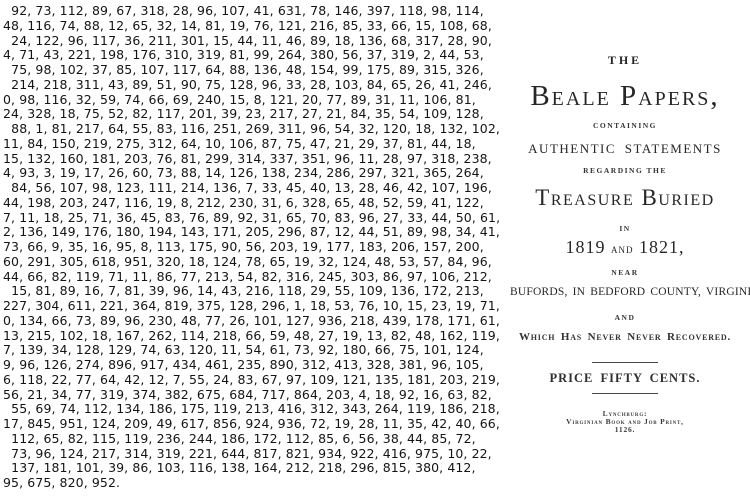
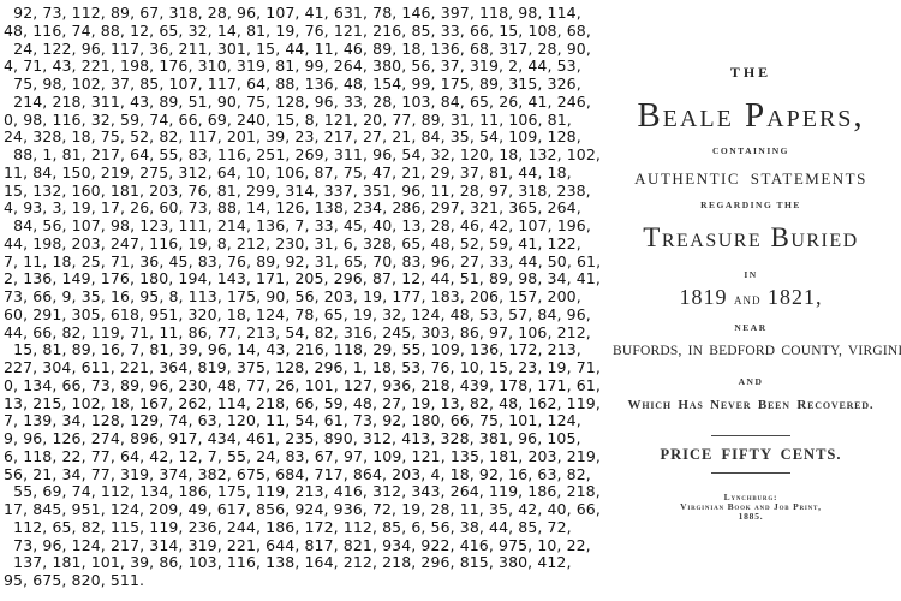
  92, 73, 112, 89, 67, 318, 28, 96, 107, 41, 631, 78, 146, 397, 118, 98, 114,
  48, 116, 74, 88, 12, 65, 32, 14, 81, 19, 76, 121, 216, 85, 33, 66, 15, 108, 68,
  24, 122, 96, 117, 36, 211, 301, 15, 44, 11, 46, 89, 18, 136, 68, 317, 28, 90,
  4, 71, 43, 221, 198, 176, 310, 319, 81, 99, 264, 380, 56, 37, 319, 2, 44, 53,
  75, 98, 102, 37, 85, 107, 117, 64, 88, 136, 48, 154, 99, 175, 89, 315, 326,
  214, 218, 311, 43, 89, 51, 90, 75, 128, 96, 33, 28, 103, 84, 65, 26, 41, 246,
  0, 98, 116, 32, 59, 74, 66, 69, 240, 15, 8, 121, 20, 77, 89, 31, 11, 106, 81,
  24, 328, 18, 75, 52, 82, 117, 201, 39, 23, 217, 27, 21, 84, 35, 54, 109, 128,
  88, 1, 81, 217, 64, 55, 83, 116, 251, 269, 311, 96, 54, 32, 120, 18, 132, 102,
  11, 84, 150, 219, 275, 312, 64, 10, 106, 87, 75, 47, 21, 29, 37, 81, 44, 18,
  15, 132, 160, 181, 203, 76, 81, 299, 314, 337, 351, 96, 11, 28, 97, 318, 238,
  4, 93, 3, 19, 17, 26, 60, 73, 88, 14, 126, 138, 234, 286, 297, 321, 365, 264,
  84, 56, 107, 98, 123, 111, 214, 136, 7, 33, 45, 40, 13, 28, 46, 42, 107, 196,
  44, 198, 203, 247, 116, 19, 8, 212, 230, 31, 6, 328, 65, 48, 52, 59, 41, 122,
  7, 11, 18, 25, 71, 36, 45, 83, 76, 89, 92, 31, 65, 70, 83, 96, 27, 33, 44, 50, 61,
  2, 136, 149, 176, 180, 194, 143, 171, 205, 296, 87, 12, 44, 51, 89, 98, 34, 41,
  73, 66, 9, 35, 16, 95, 8, 113, 175, 90, 56, 203, 19, 177, 183, 206, 157, 200,
  60, 291, 305, 618, 951, 320, 18, 124, 78, 65, 19, 32, 124, 48, 53, 57, 84, 96,
  44, 66, 82, 119, 71, 11, 86, 77, 213, 54, 82, 316, 245, 303, 86, 97, 106, 212,
  15, 81, 89, 16, 7, 81, 39, 96, 14, 43, 216, 118, 29, 55, 109, 136, 172, 213,
  227, 304, 611, 221, 364, 819, 375, 128, 296, 1, 18, 53, 76, 10, 15, 23, 19, 71,
  0, 134, 66, 73, 89, 96, 230, 48, 77, 26, 101, 127, 936, 218, 439, 178, 171, 61,
  13, 215, 102, 18, 167, 262, 114, 218, 66, 59, 48, 27, 19, 13, 82, 48, 162, 119,
  7, 139, 34, 128, 129, 74, 63, 120, 11, 54, 61, 73, 92, 180, 66, 75, 101, 124,
  9, 96, 126, 274, 896, 917, 434, 461, 235, 890, 312, 413, 328, 381, 96, 105,
  6, 118, 22, 77, 64, 42, 12, 7, 55, 24, 83, 67, 97, 109, 121, 135, 181, 203, 219,
  56, 21, 34, 77, 319, 374, 382, 675, 684, 717, 864, 203, 4, 18, 92, 16, 63, 82,
  55, 69, 74, 112, 134, 186, 175, 119, 213, 416, 312, 343, 264, 119, 186, 218,
  17, 845, 951, 124, 209, 49, 617, 856, 924, 936, 72, 19, 28, 11, 35, 42, 40, 66,
  112, 65, 82, 115, 119, 236, 244, 186, 172, 112, 85, 6, 56, 38, 44, 85, 72,
  73, 96, 124, 217, 314, 319, 221, 644, 817, 821, 934, 922, 416, 975, 10, 22,
  137, 181, 101, 39, 86, 103, 116, 138, 164, 212, 218, 296, 815, 380, 412,
- 95, 675, 820, 952.
+ 95, 675, 820, 511.
  THE
  Beale Papers,
  CONTAINING
  AUTHENTIC STATEMENTS
  REGARDING THE
  Treasure Buried
  IN
  1819 and 1821,
  NEAR
  BUFORDS, IN BEDFORD COUNTY, VIRGINI
  AND
- Which Has Never Never Recovered.
+ Which Has Never Been Recovered.
  PRICE FIFTY CENTS.
  Lynchburg:
  Virginian Book and Job Print,
- 1126.
+ 1885.
